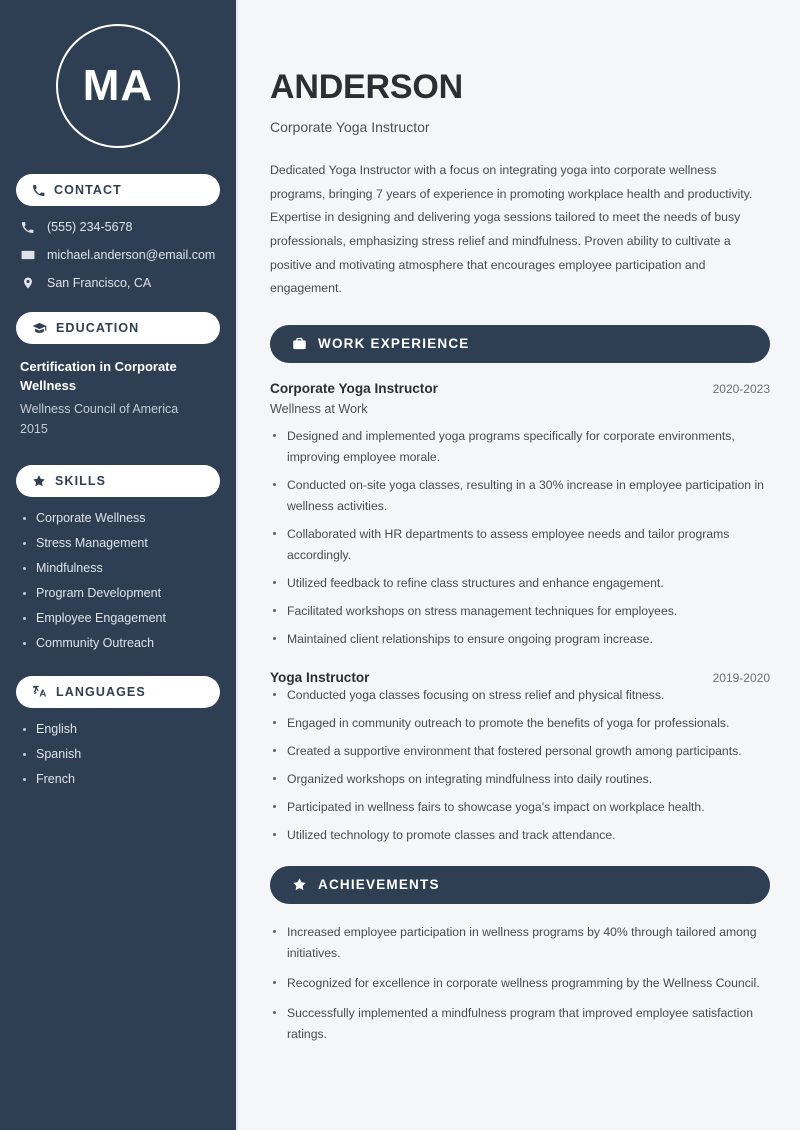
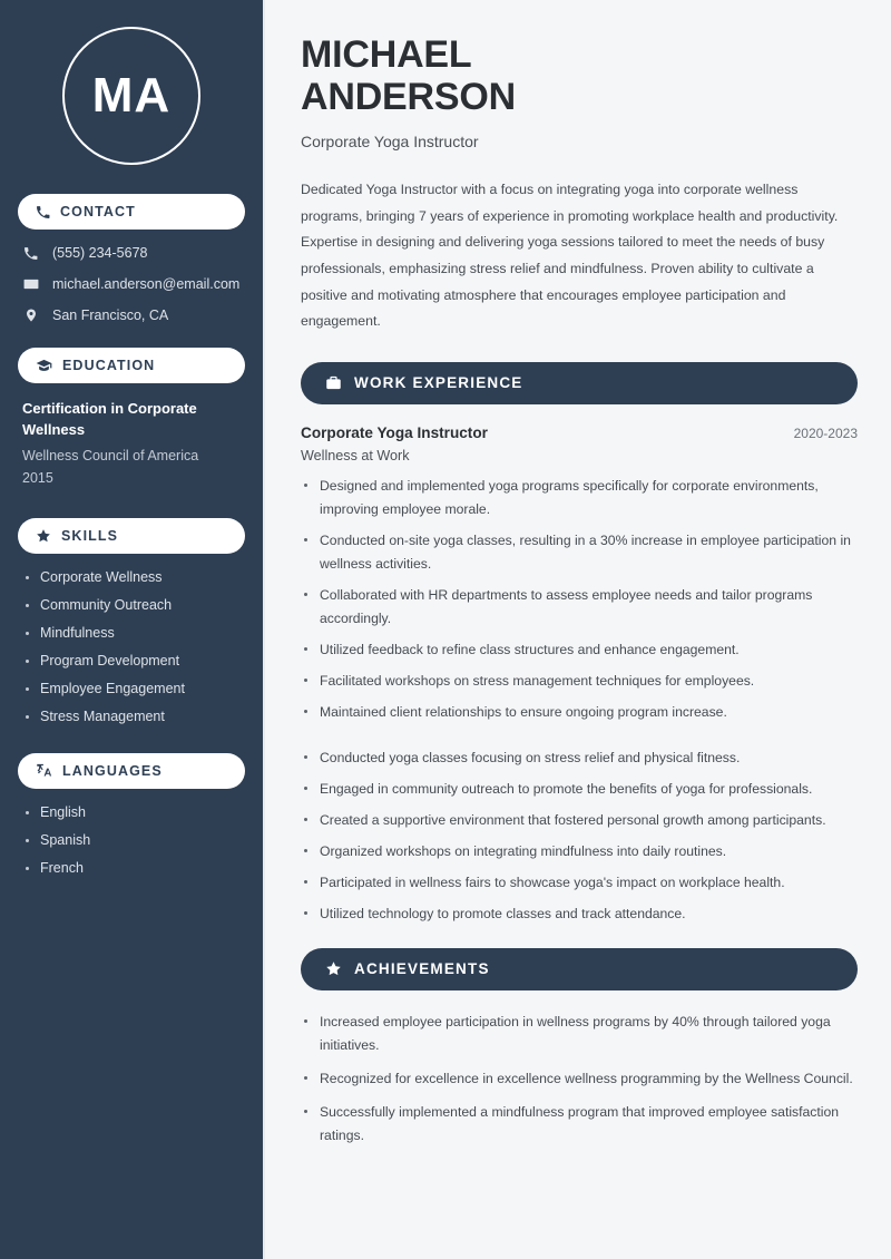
  MA
  CONTACT
  (555) 234-5678
  michael.anderson@email.com
  San Francisco, CA
  EDUCATION
  Certification in Corporate Wellness
  Wellness Council of America
  2015
  SKILLS
  Corporate Wellness
- Stress Management
+ Community Outreach
  Mindfulness
  Program Development
  Employee Engagement
- Community Outreach
+ Stress Management
  LANGUAGES
  English
  Spanish
  French
+ MICHAEL
  ANDERSON
  Corporate Yoga Instructor
  Dedicated Yoga Instructor with a focus on integrating yoga into corporate wellness programs, bringing 7 years of experience in promoting workplace health and productivity. Expertise in designing and delivering yoga sessions tailored to meet the needs of busy professionals, emphasizing stress relief and mindfulness. Proven ability to cultivate a positive and motivating atmosphere that encourages employee participation and engagement.
  WORK EXPERIENCE
  Corporate Yoga Instructor
  2020-2023
  Wellness at Work
  Designed and implemented yoga programs specifically for corporate environments, improving employee morale.
  Conducted on-site yoga classes, resulting in a 30% increase in employee participation in wellness activities.
  Collaborated with HR departments to assess employee needs and tailor programs accordingly.
  Utilized feedback to refine class structures and enhance engagement.
  Facilitated workshops on stress management techniques for employees.
  Maintained client relationships to ensure ongoing program increase.
- Yoga Instructor
- 2019-2020
  Conducted yoga classes focusing on stress relief and physical fitness.
  Engaged in community outreach to promote the benefits of yoga for professionals.
  Created a supportive environment that fostered personal growth among participants.
  Organized workshops on integrating mindfulness into daily routines.
  Participated in wellness fairs to showcase yoga's impact on workplace health.
  Utilized technology to promote classes and track attendance.
  ACHIEVEMENTS
- Increased employee participation in wellness programs by 40% through tailored among initiatives.
+ Increased employee participation in wellness programs by 40% through tailored yoga initiatives.
- Recognized for excellence in corporate wellness programming by the Wellness Council.
+ Recognized for excellence in excellence wellness programming by the Wellness Council.
  Successfully implemented a mindfulness program that improved employee satisfaction ratings.
